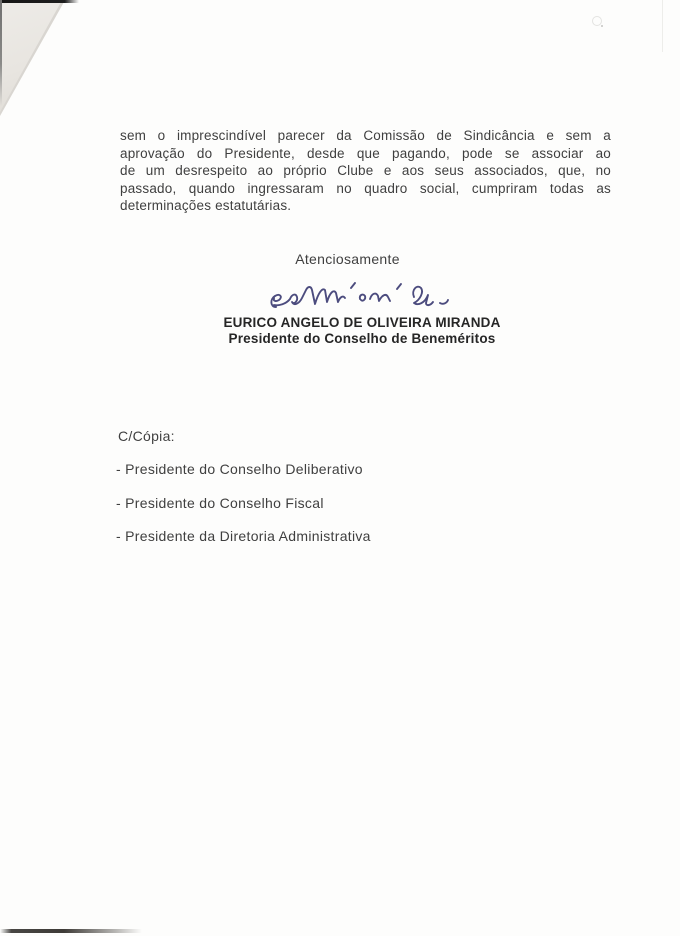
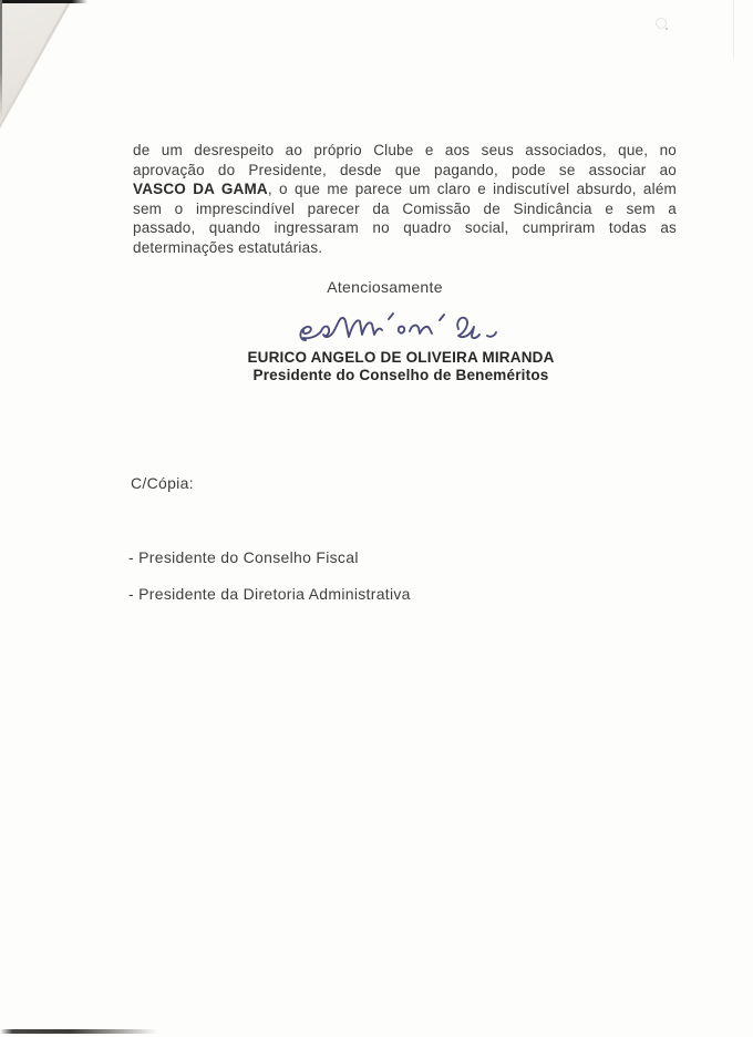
- sem o imprescindível parecer da Comissão de Sindicância e sem a
+ de um desrespeito ao próprio Clube e aos seus associados, que, no
  aprovação do Presidente, desde que pagando, pode se associar ao
+ VASCO DA GAMA, o que me parece um claro e indiscutível absurdo, além
- de um desrespeito ao próprio Clube e aos seus associados, que, no
+ sem o imprescindível parecer da Comissão de Sindicância e sem a
  passado, quando ingressaram no quadro social, cumpriram todas as
  determinações estatutárias.
  Atenciosamente
  EURICO ANGELO DE OLIVEIRA MIRANDA
  Presidente do Conselho de Beneméritos
  C/Cópia:
- - Presidente do Conselho Deliberativo
  - Presidente do Conselho Fiscal
  - Presidente da Diretoria Administrativa
